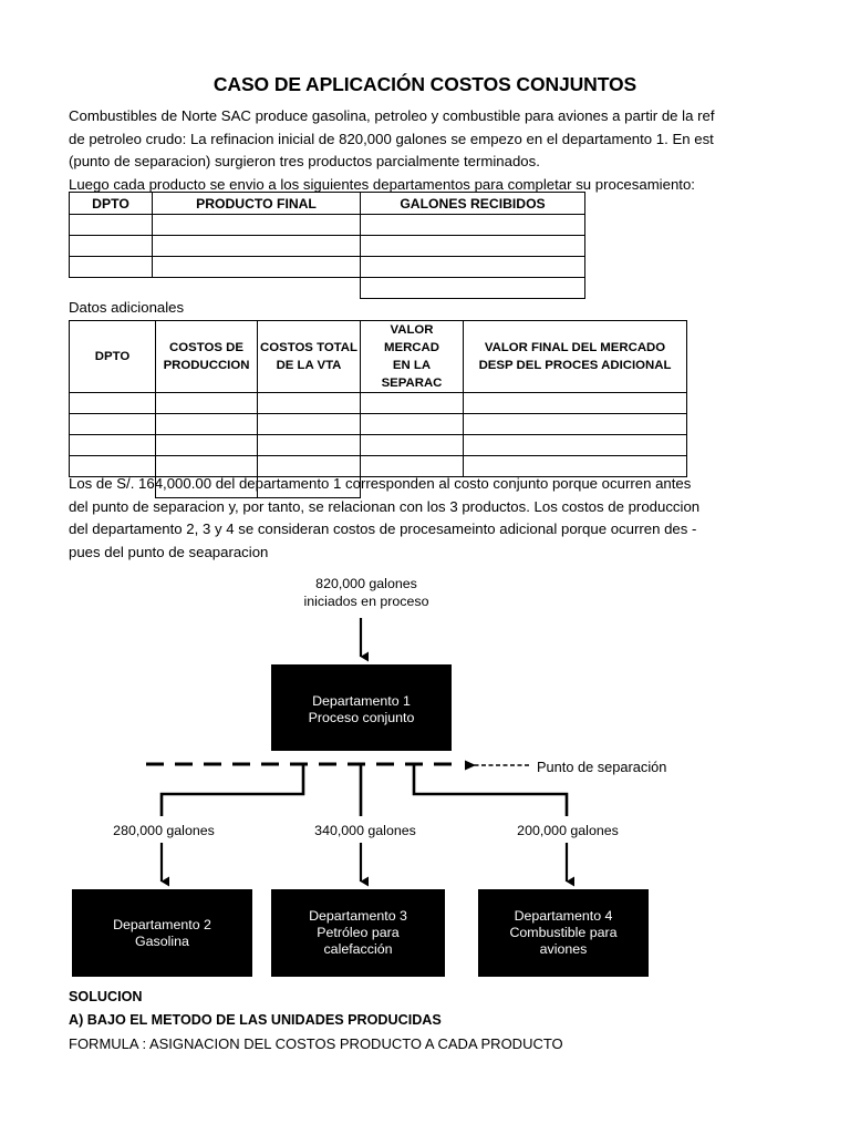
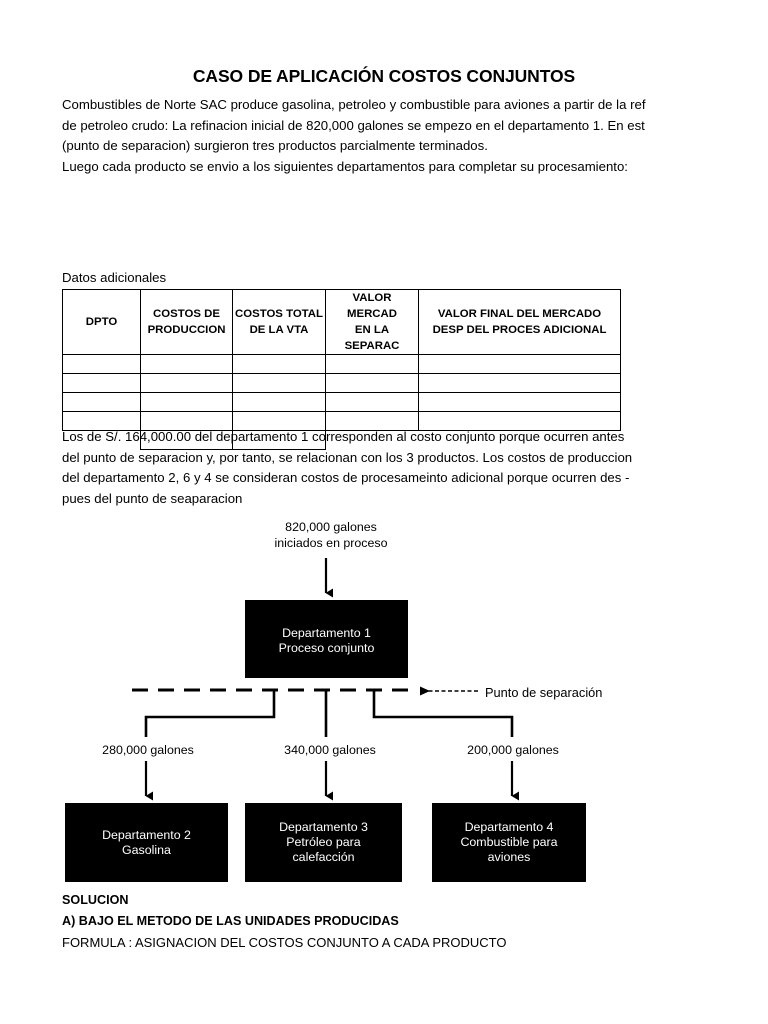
  CASO DE APLICACIÓN COSTOS CONJUNTOS
  Combustibles de Norte SAC produce gasolina, petroleo y combustible para aviones a partir de la ref
  de petroleo crudo: La refinacion inicial de 820,000 galones se empezo en el departamento 1. En est
  (punto de separacion) surgieron tres productos parcialmente terminados.
  Luego cada producto se envio a los siguientes departamentos para completar su procesamiento:
- DPTO	PRODUCTO FINAL	GALONES RECIBIDOS
  Datos adicionales
  DPTO	COSTOS DE PRODUCCION	COSTOS TOTAL DE LA VTA	VALOR MERCAD EN LA SEPARAC	VALOR FINAL DEL MERCADO DESP DEL PROCES ADICIONAL
  Los de S/. 164,000.00 del departamento 1 corresponden al costo conjunto porque ocurren antes
  del punto de separacion y, por tanto, se relacionan con los 3 productos. Los costos de produccion
- del departamento 2, 3 y 4 se consideran costos de procesameinto adicional porque ocurren des -
+ del departamento 2, 6 y 4 se consideran costos de procesameinto adicional porque ocurren des -
  pues del punto de seaparacion
  820,000 galones
  iniciados en proceso
  Departamento 1
  Proceso conjunto
  Punto de separación
  280,000 galones
  340,000 galones
  200,000 galones
  Departamento 2
  Gasolina
  Departamento 3
  Petróleo para
  calefacción
  Departamento 4
  Combustible para
  aviones
  SOLUCION
  A) BAJO EL METODO DE LAS UNIDADES PRODUCIDAS
- FORMULA : ASIGNACION DEL COSTOS PRODUCTO A CADA PRODUCTO
+ FORMULA : ASIGNACION DEL COSTOS CONJUNTO A CADA PRODUCTO
